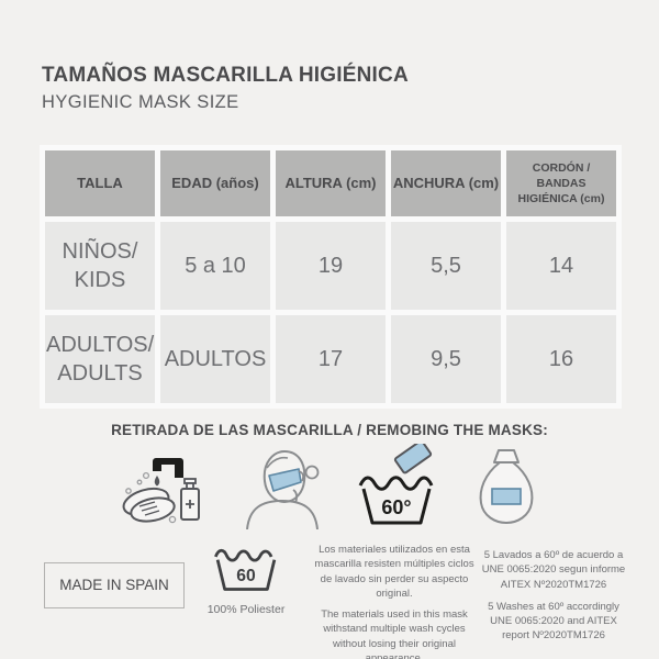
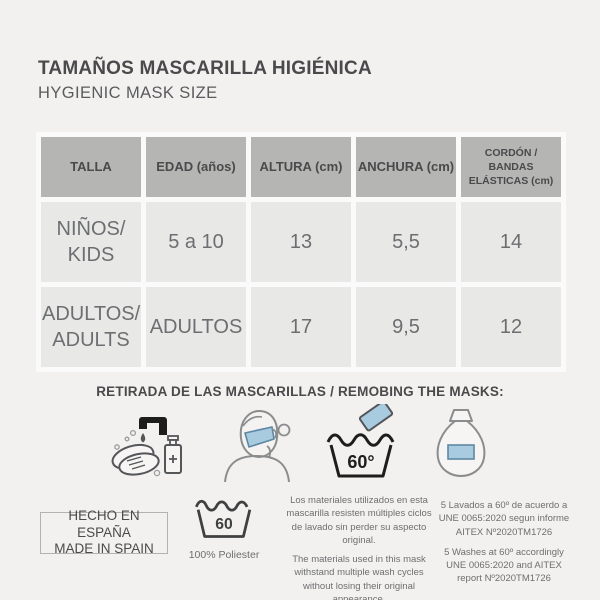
  TAMAÑOS MASCARILLA HIGIÉNICA
  HYGIENIC MASK SIZE
- TALLA	EDAD (años)	ALTURA (cm)	ANCHURA (cm)	CORDÓN / BANDAS HIGIÉNICA (cm)
+ TALLA	EDAD (años)	ALTURA (cm)	ANCHURA (cm)	CORDÓN / BANDAS ELÁSTICAS (cm)
- NIÑOS/ KIDS	5 a 10	19	5,5	14
+ NIÑOS/ KIDS	5 a 10	13	5,5	14
- ADULTOS/ ADULTS	ADULTOS	17	9,5	16
+ ADULTOS/ ADULTS	ADULTOS	17	9,5	12
- RETIRADA DE LAS MASCARILLA / REMOBING THE MASKS:
+ RETIRADA DE LAS MASCARILLAS / REMOBING THE MASKS:
  60°
+ HECHO EN ESPAÑA
  MADE IN SPAIN
  60
  100% Poliester
  Los materiales utilizados en esta mascarilla resisten múltiples ciclos de lavado sin perder su aspecto original.
  The materials used in this mask withstand multiple wash cycles without losing their original
  5 Lavados a 60º de acuerdo a UNE 0065:2020 segun informe AITEX Nº2020TM1726
  5 Washes at 60º accordingly UNE 0065:2020 and AITEX report Nº2020TM1726
